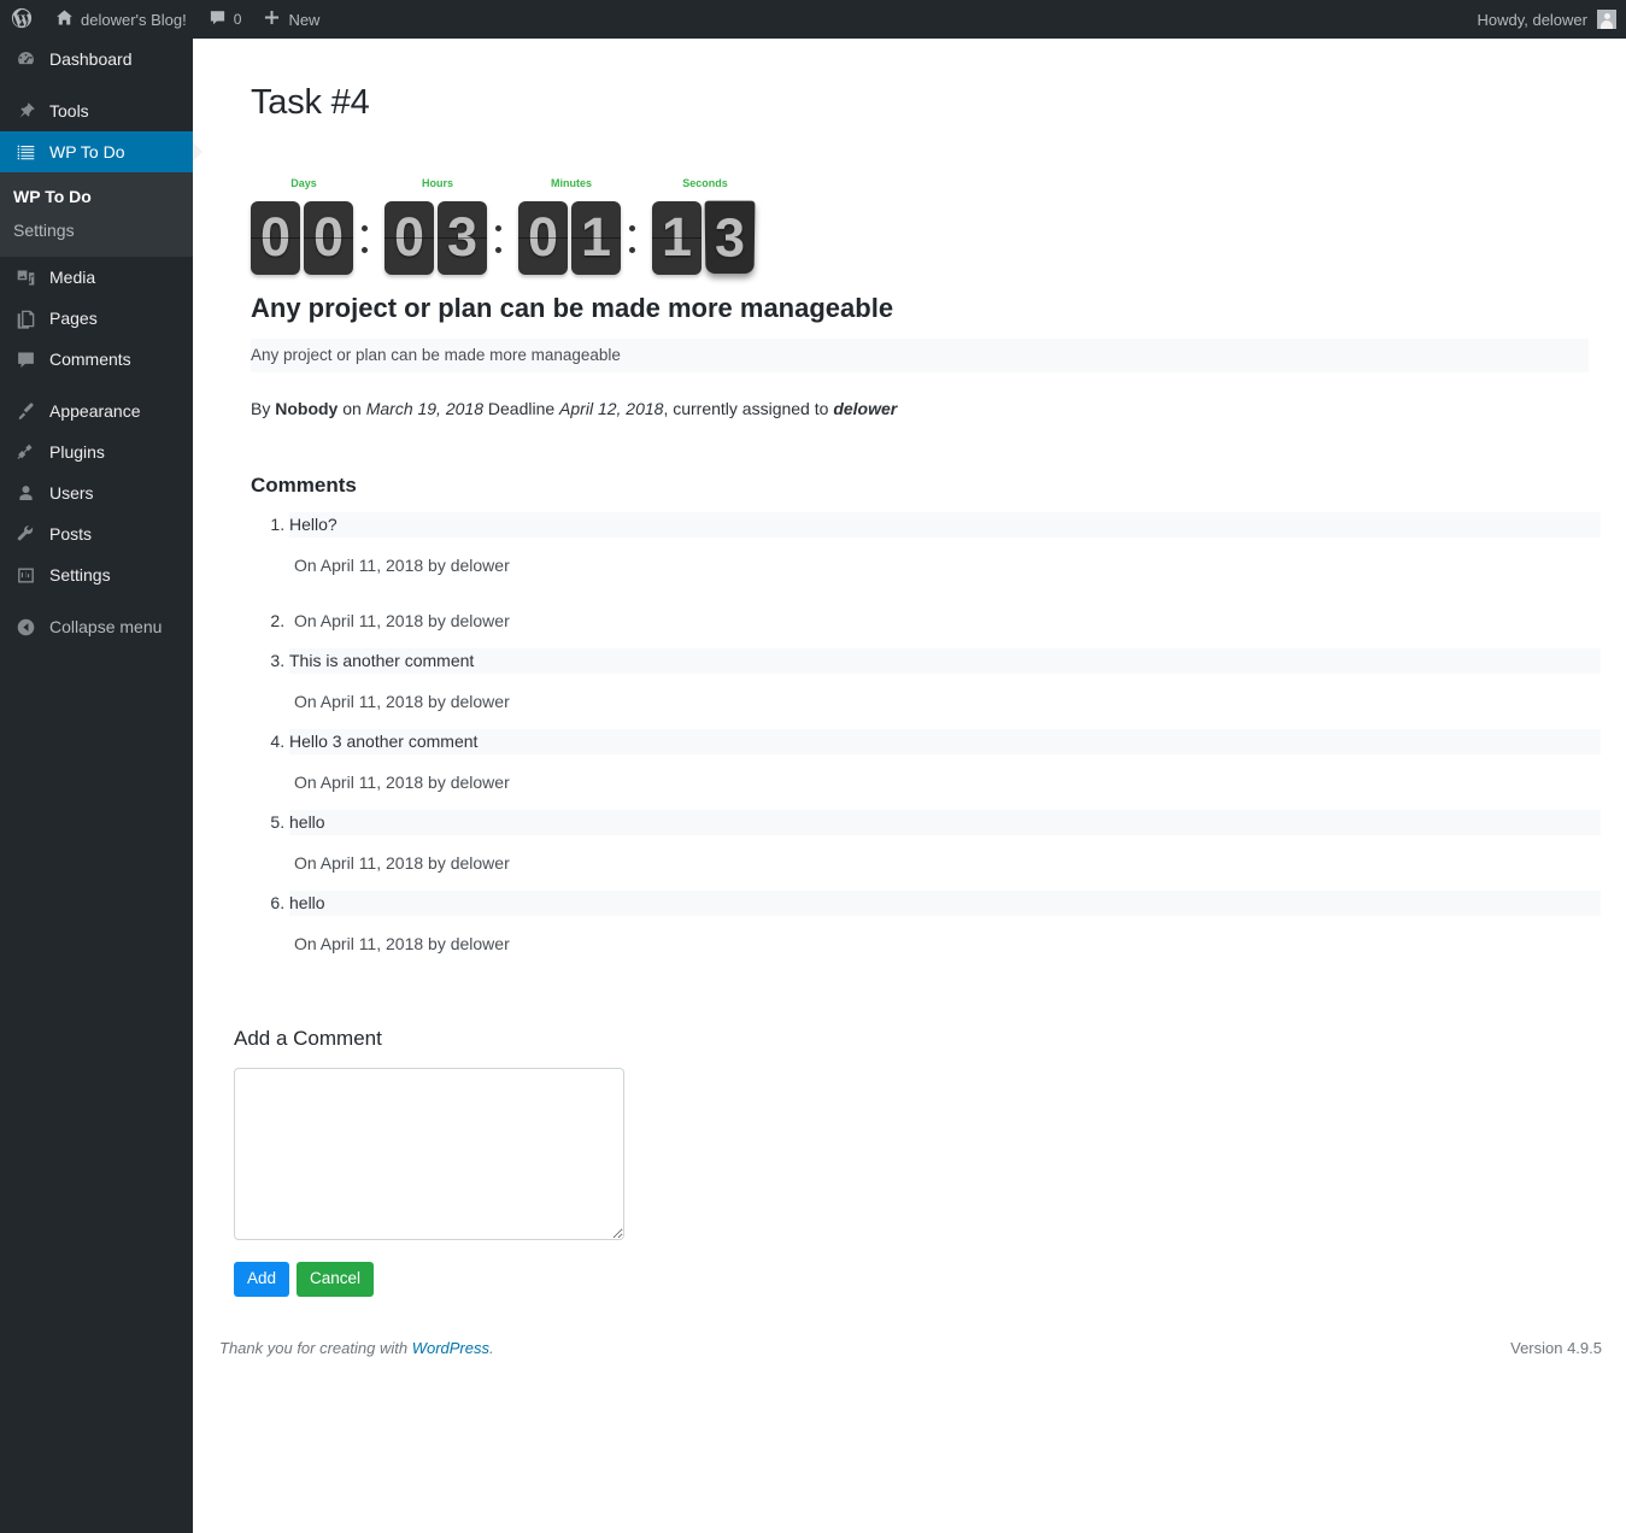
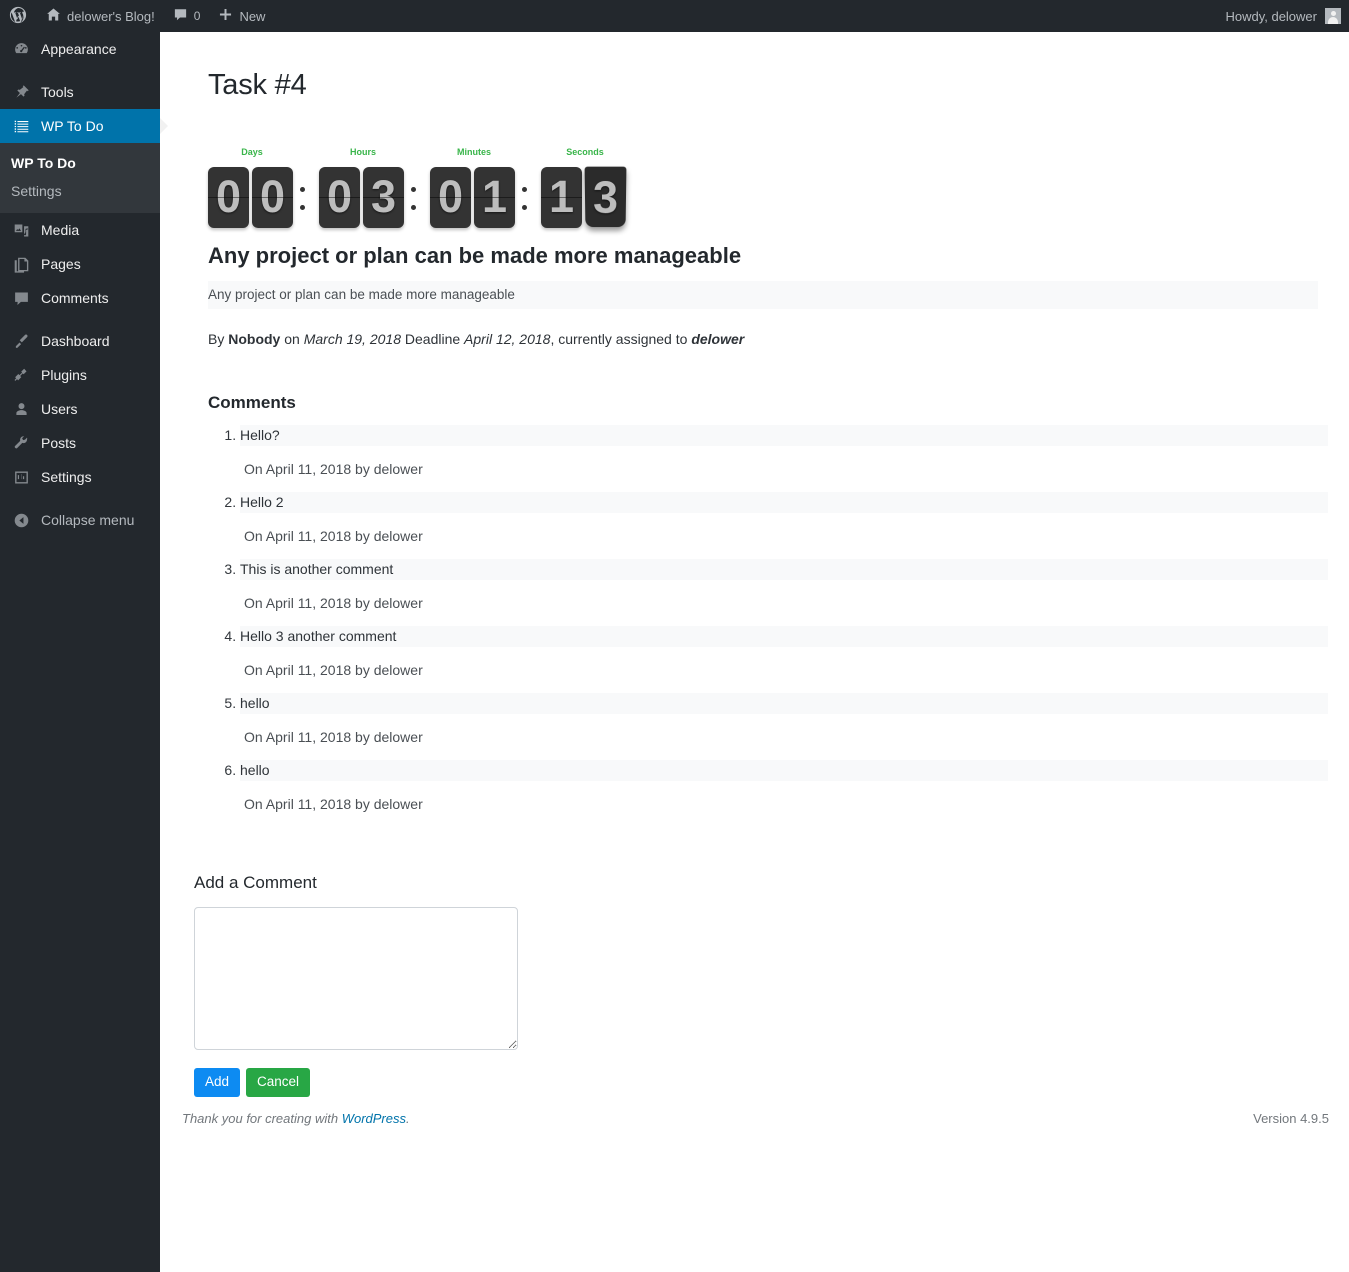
  delower's Blog!
  0
  New
  Howdy, delower
- Dashboard
+ Appearance
  Tools
  WP To Do
  WP To Do
  Settings
  Media
  Pages
  Comments
- Appearance
+ Dashboard
  Plugins
  Users
  Posts
  Settings
  Collapse menu
  Task #4
  Days
  0
  0
  Hours
  0
  3
  Minutes
  0
  1
  Seconds
  1
  Any project or plan can be made more manageable
  Any project or plan can be made more manageable
  By Nobody on March 19, 2018 Deadline April 12, 2018, currently assigned to delower
  Comments
  Hello?
  On April 11, 2018 by delower
+ Hello 2
  On April 11, 2018 by delower
  This is another comment
  On April 11, 2018 by delower
  Hello 3 another comment
  On April 11, 2018 by delower
  hello
  On April 11, 2018 by delower
  hello
  On April 11, 2018 by delower
  Add a Comment
  Add
  Cancel
  Thank you for creating with WordPress.
  Version 4.9.5
